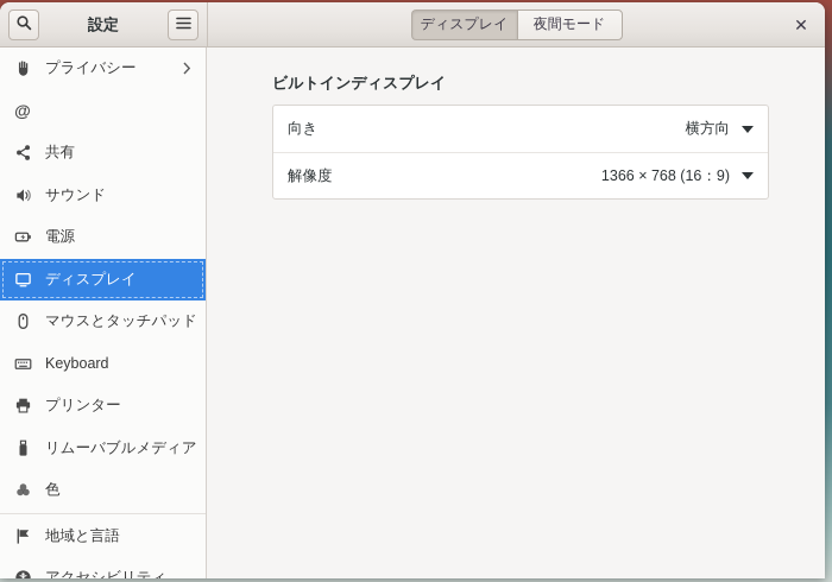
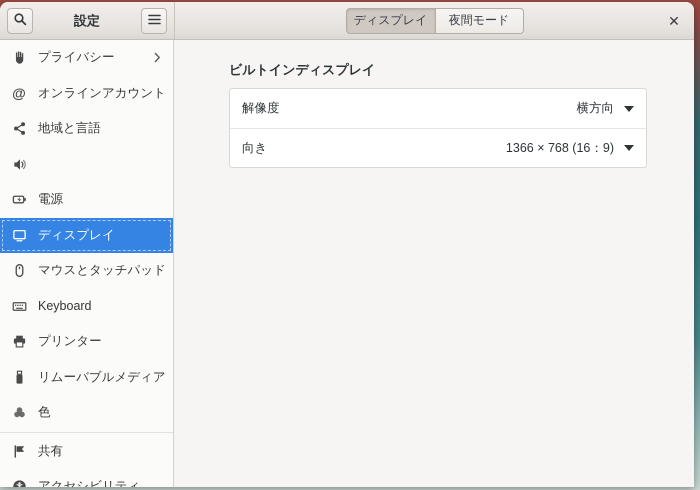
  設定
  ディスプレイ
  夜間モード
  ✕
  プライバシー
  @
+ オンラインアカウント
- 共有
+ 地域と言語
- サウンド
  電源
  ディスプレイ
  マウスとタッチパッド
  Keyboard
  プリンター
  リムーバブルメディア
  色
- 地域と言語
+ 共有
  アクセシビリティ
  ビルトインディスプレイ
- 向き
+ 解像度
  横方向
- 解像度
+ 向き
  1366 × 768 (16：9)
